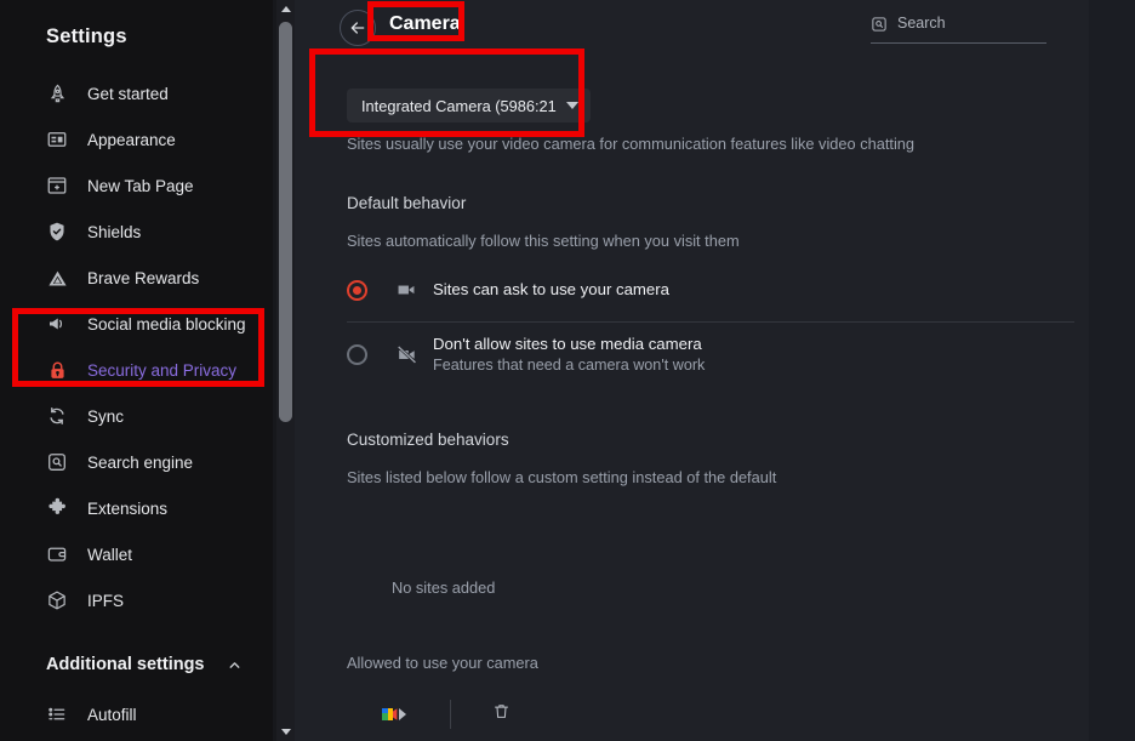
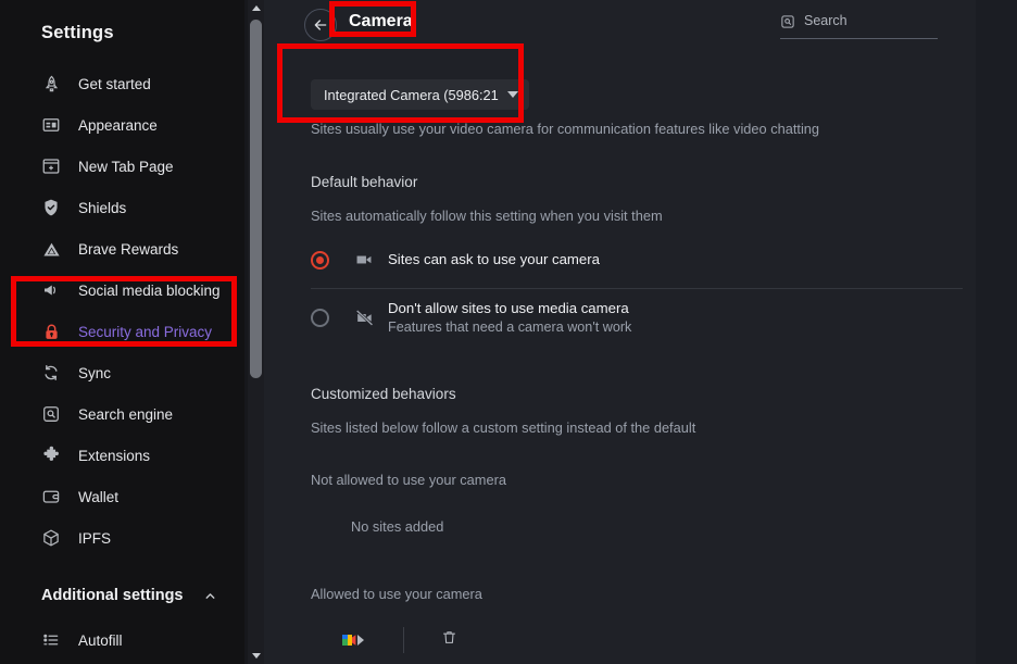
  Settings
  Get started
  Appearance
  New Tab Page
  Shields
  Brave Rewards
  Social media blocking
  Security and Privacy
  Sync
  Search engine
  Extensions
  Wallet
  IPFS
  Additional settings
  Autofill
  Camera
  Search
  Integrated Camera (5986:21
  Sites usually use your video camera for communication features like video chatting
  Default behavior
  Sites automatically follow this setting when you visit them
  Sites can ask to use your camera
  Don't allow sites to use media camera
  Features that need a camera won't work
  Customized behaviors
  Sites listed below follow a custom setting instead of the default
+ Not allowed to use your camera
  No sites added
  Allowed to use your camera
